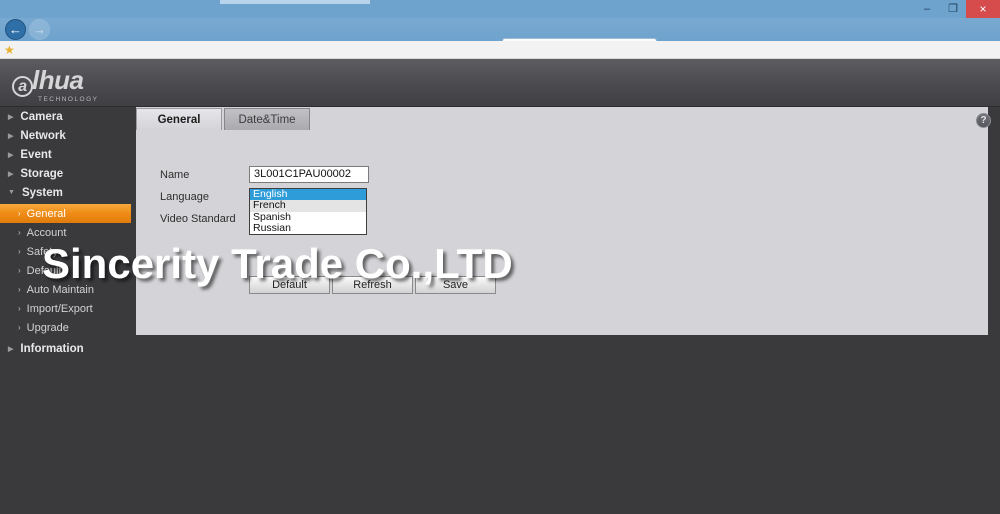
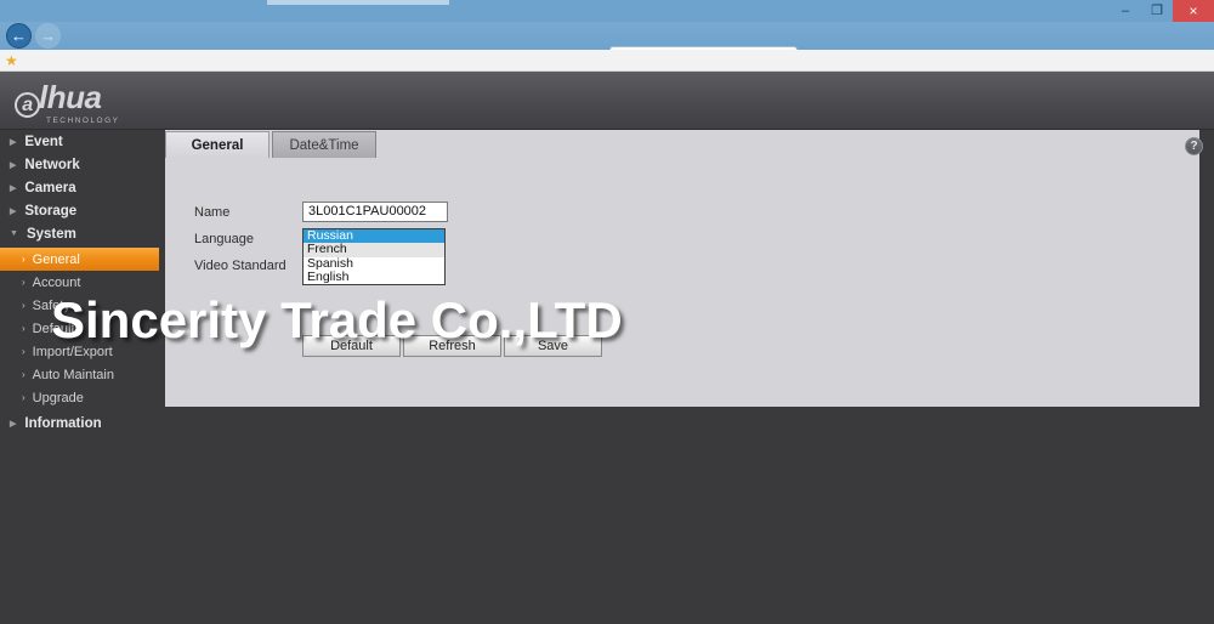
  –
  ❐
  ×
  ←
  →
  ★
  a lhua
- Camera
+ Event
  Network
- Event
+ Camera
  Storage
  System
  ›
  General
  ›
  Account
  ›
  Safety
  ›
  Default
  ›
- Auto Maintain
+ Import/Export
  ›
- Import/Export
+ Auto Maintain
  ›
  Upgrade
  Information
  General
  Date&Time
  ?
  Name
  3L001C1PAU00002
  Language
  Video Standard
- English
+ Russian
  French
  Spanish
- Russian
+ English
  Default
  Refresh
  Save
  Sincerity Trade Co.,LTD
